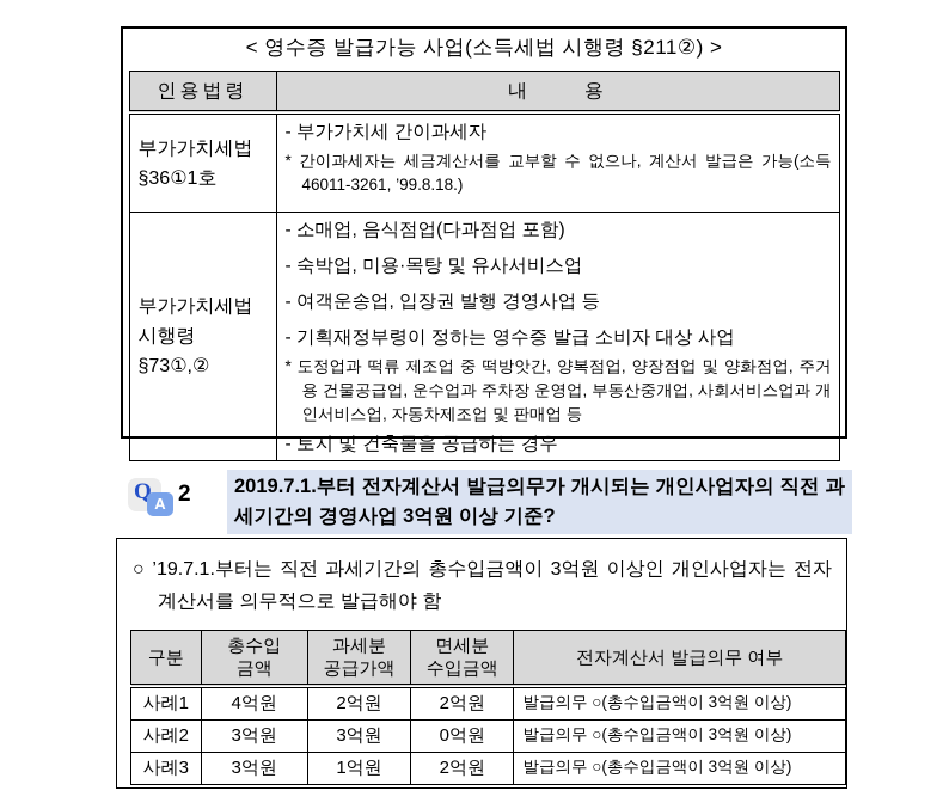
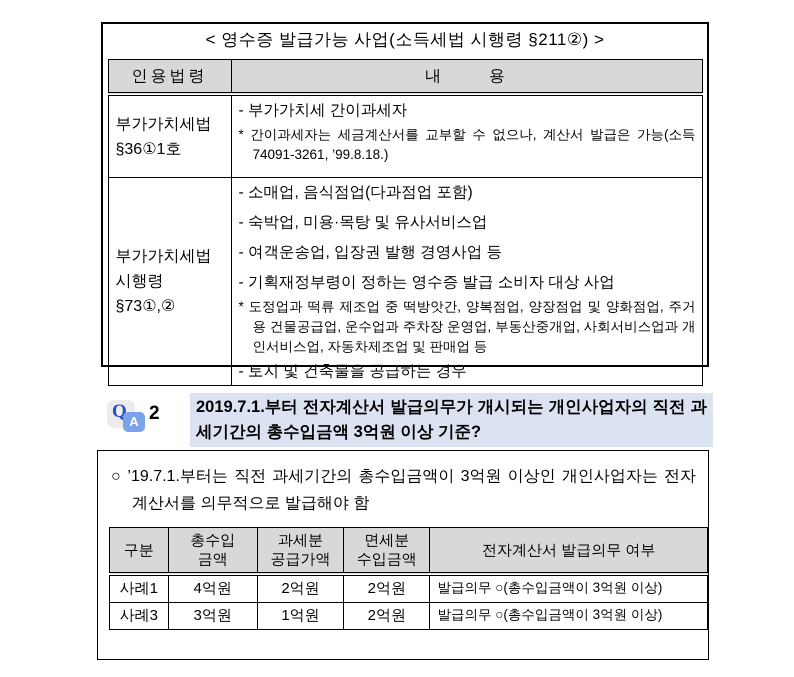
  < 영수증 발급가능 사업(소득세법 시행령 §211②) >
  인용법령	내 용
- 부가가치세법 §36①1호	- 부가가치세 간이과세자 * 간이과세자는 세금계산서를 교부할 수 없으나, 계산서 발급은 가능(소득 46011-3261, ’99.8.18.)
+ 부가가치세법 §36①1호	- 부가가치세 간이과세자 * 간이과세자는 세금계산서를 교부할 수 없으나, 계산서 발급은 가능(소득 74091-3261, ’99.8.18.)
  부가가치세법 시행령 §73①,②	- 소매업, 음식점업(다과점업 포함) - 숙박업, 미용·목탕 및 유사서비스업 - 여객운송업, 입장권 발행 경영사업 등 - 기획재정부령이 정하는 영수증 발급 소비자 대상 사업 * 도정업과 떡류 제조업 중 떡방앗간, 양복점업, 양장점업 및 양화점업, 주거용 건물공급업, 운수업과 주차장 운영업, 부동산중개업, 사회서비스업과 개인서비스업, 자동차제조업 및 판매업 등 - 토지 및 건축물을 공급하는 경우
  Q
  A
  2
- 2019.7.1.부터 전자계산서 발급의무가 개시되는 개인사업자의 직전 과세기간의 경영사업 3억원 이상 기준?
+ 2019.7.1.부터 전자계산서 발급의무가 개시되는 개인사업자의 직전 과세기간의 총수입금액 3억원 이상 기준?
  ○ ’19.7.1.부터는 직전 과세기간의 총수입금액이 3억원 이상인 개인사업자는 전자계산서를 의무적으로 발급해야 함
  구분	총수입 금액	과세분 공급가액	면세분 수입금액	전자계산서 발급의무 여부
  사례1	4억원	2억원	2억원	발급의무 ○(총수입금액이 3억원 이상)
- 사례2	3억원	3억원	0억원	발급의무 ○(총수입금액이 3억원 이상)
  사례3	3억원	1억원	2억원	발급의무 ○(총수입금액이 3억원 이상)
